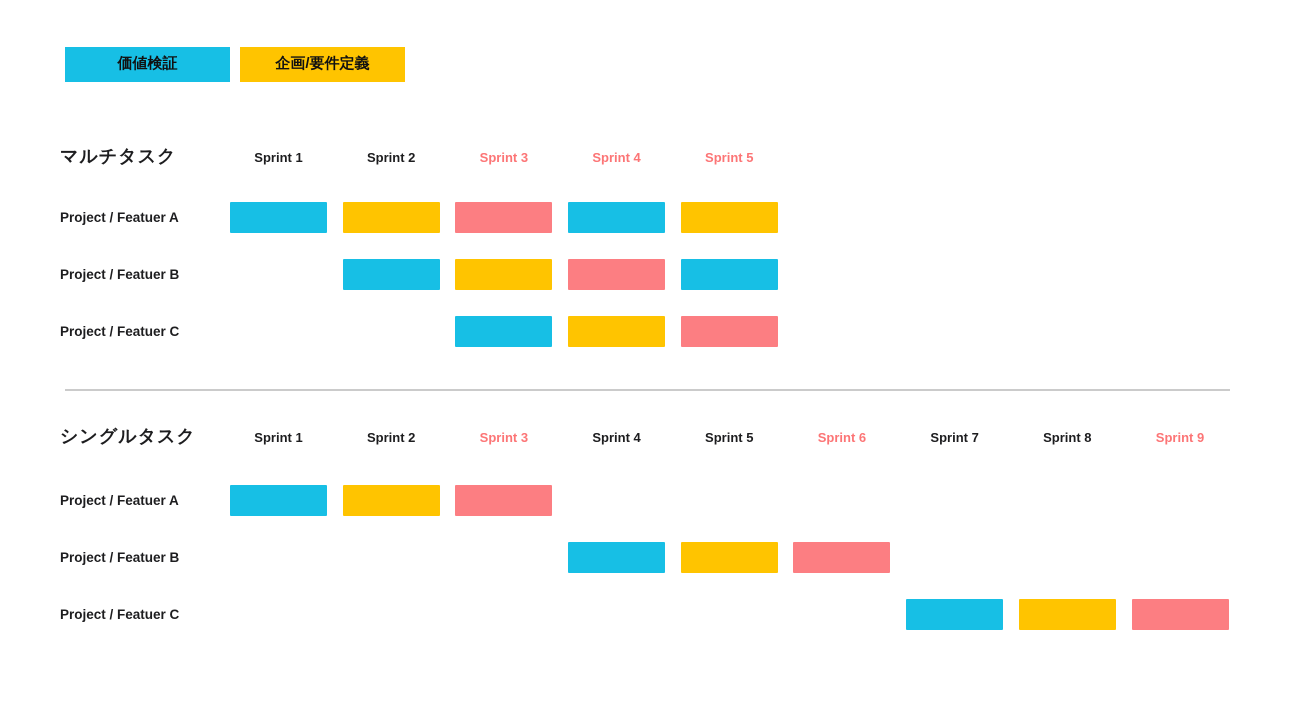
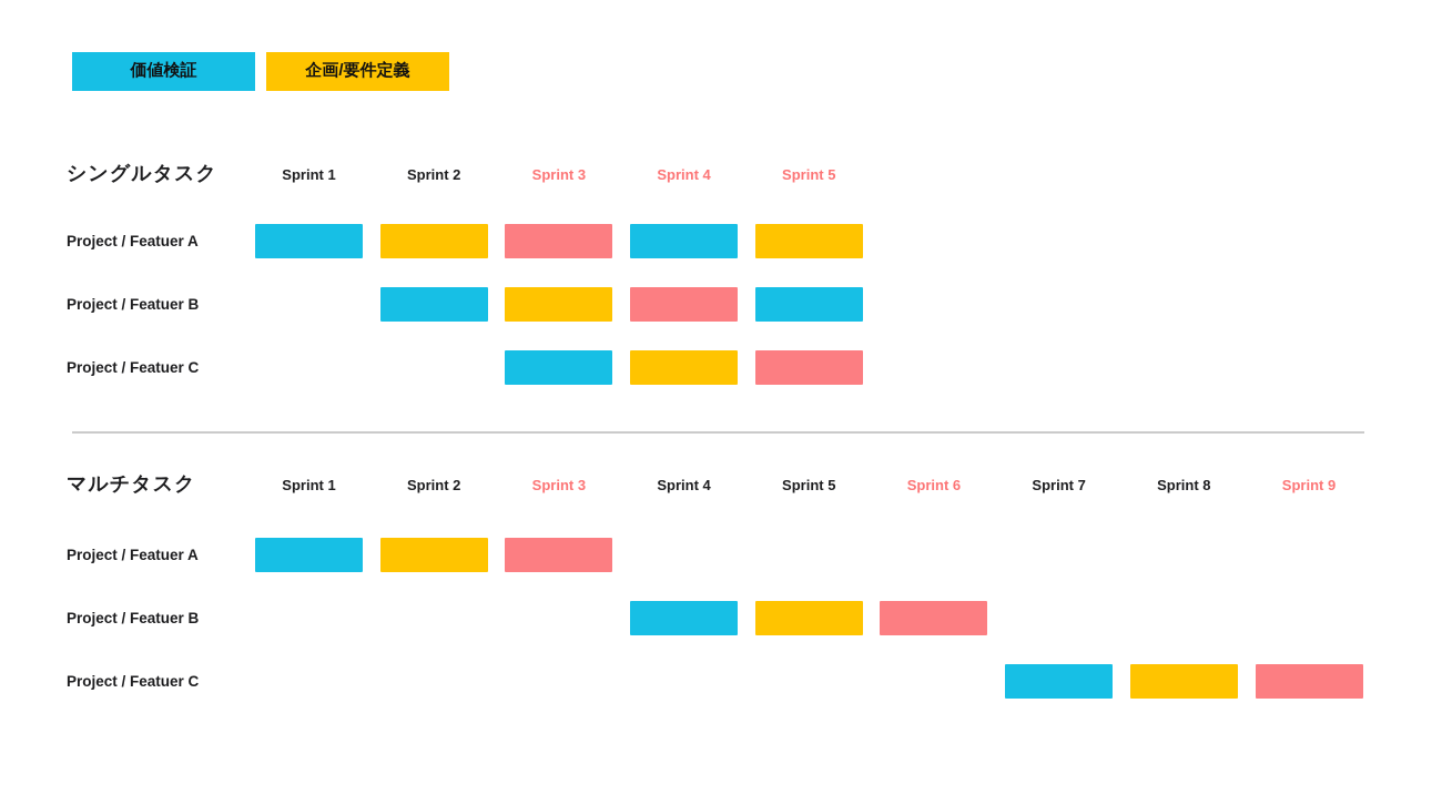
  価値検証
  企画/要件定義
- マルチタスク
+ シングルタスク
  Sprint 1
  Sprint 2
  Sprint 3
  Sprint 4
  Sprint 5
  Project / Featuer A
  Project / Featuer B
  Project / Featuer C
- シングルタスク
+ マルチタスク
  Sprint 1
  Sprint 2
  Sprint 3
  Sprint 4
  Sprint 5
  Sprint 6
  Sprint 7
  Sprint 8
  Sprint 9
  Project / Featuer A
  Project / Featuer B
  Project / Featuer C
